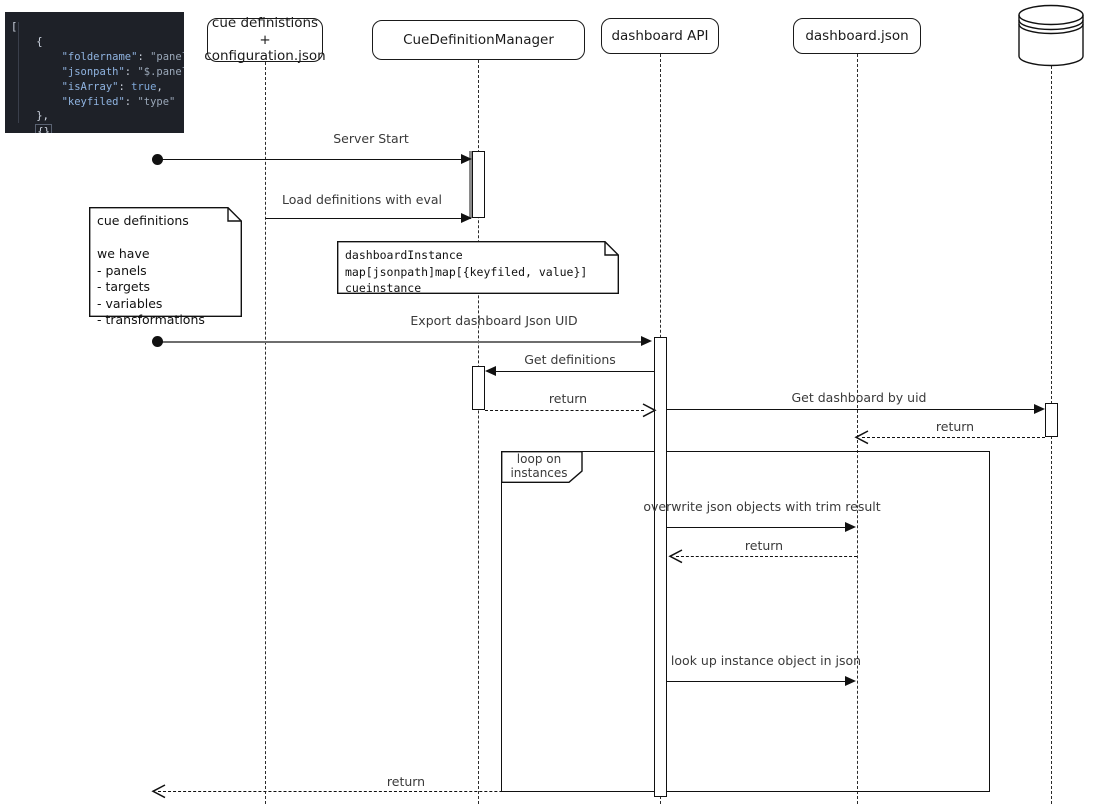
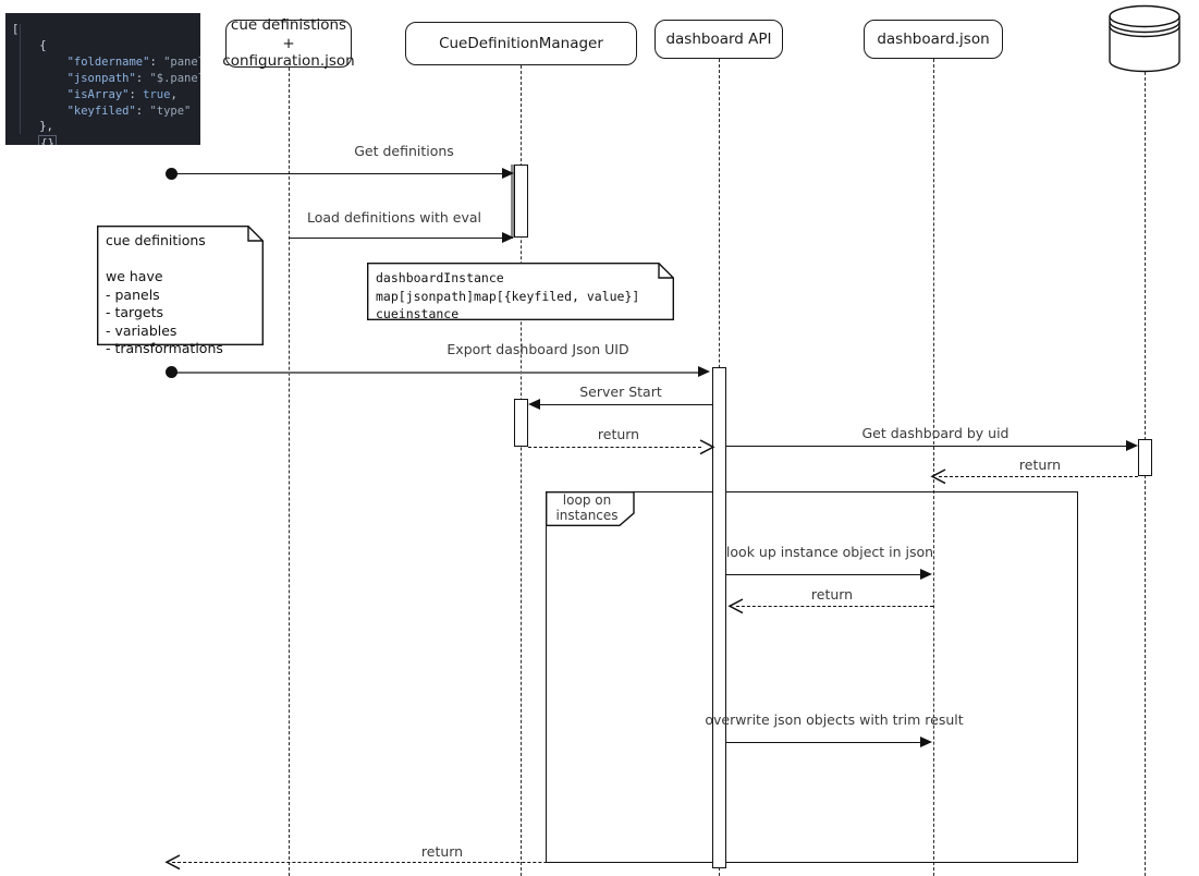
  [
  {
  "foldername": "pane
  "jsonpath": "$.pane
  "isArray": true,
  "keyfiled": "type"
  },
  {}
  cue definistions +
  configuration.json
  CueDefinitionManager
  dashboard API
  dashboard.json
  loop on
  instances
- Server Start
+ Get definitions
  Load definitions with eval
  cue definitions
  we have
  - panels
  - targets
  - variables
  - transformations
  dashboardInstance
  map[jsonpath]map[{keyfiled, value}] cueinstance
  Export dashboard Json UID
- Get definitions
+ Server Start
  return
  Get dashboard by uid
  return
- overwrite json objects with trim result
+ look up instance object in json
  return
- look up instance object in json
+ overwrite json objects with trim result
  return
